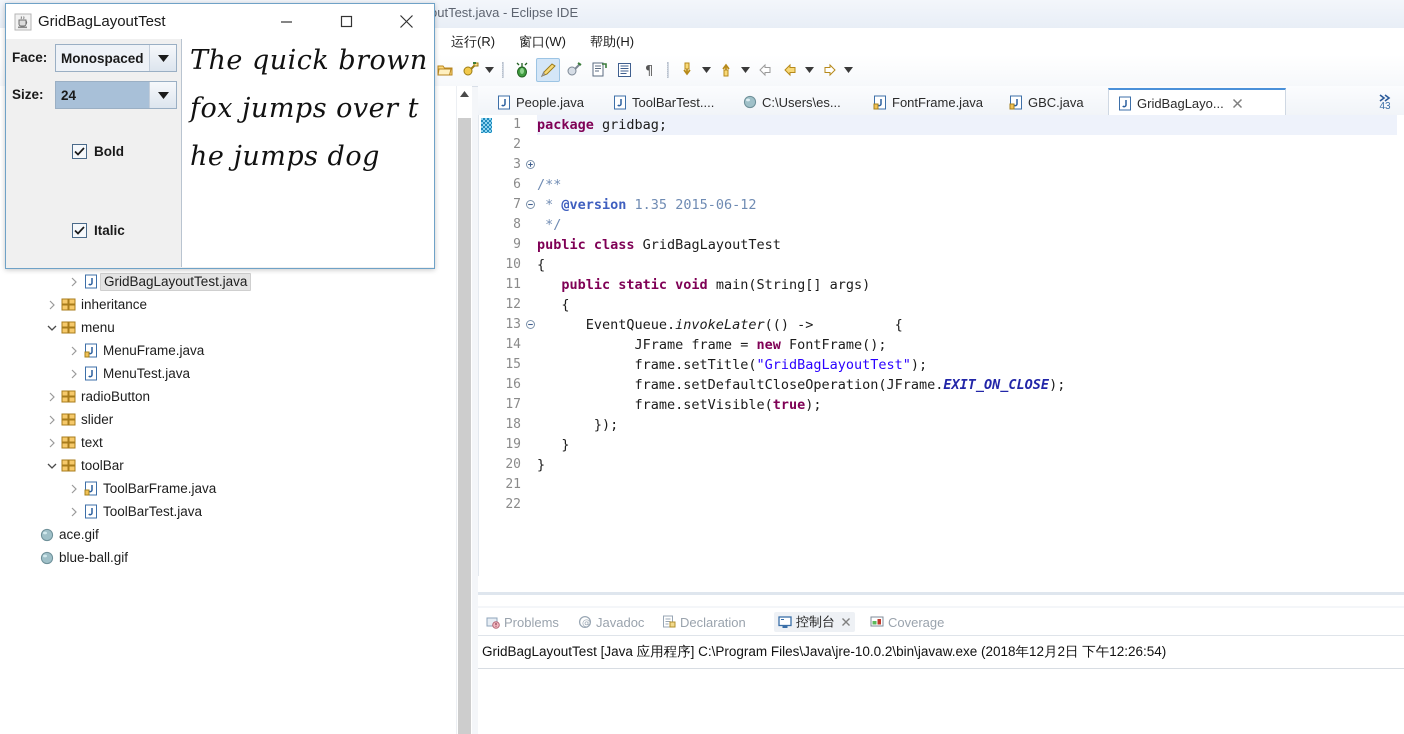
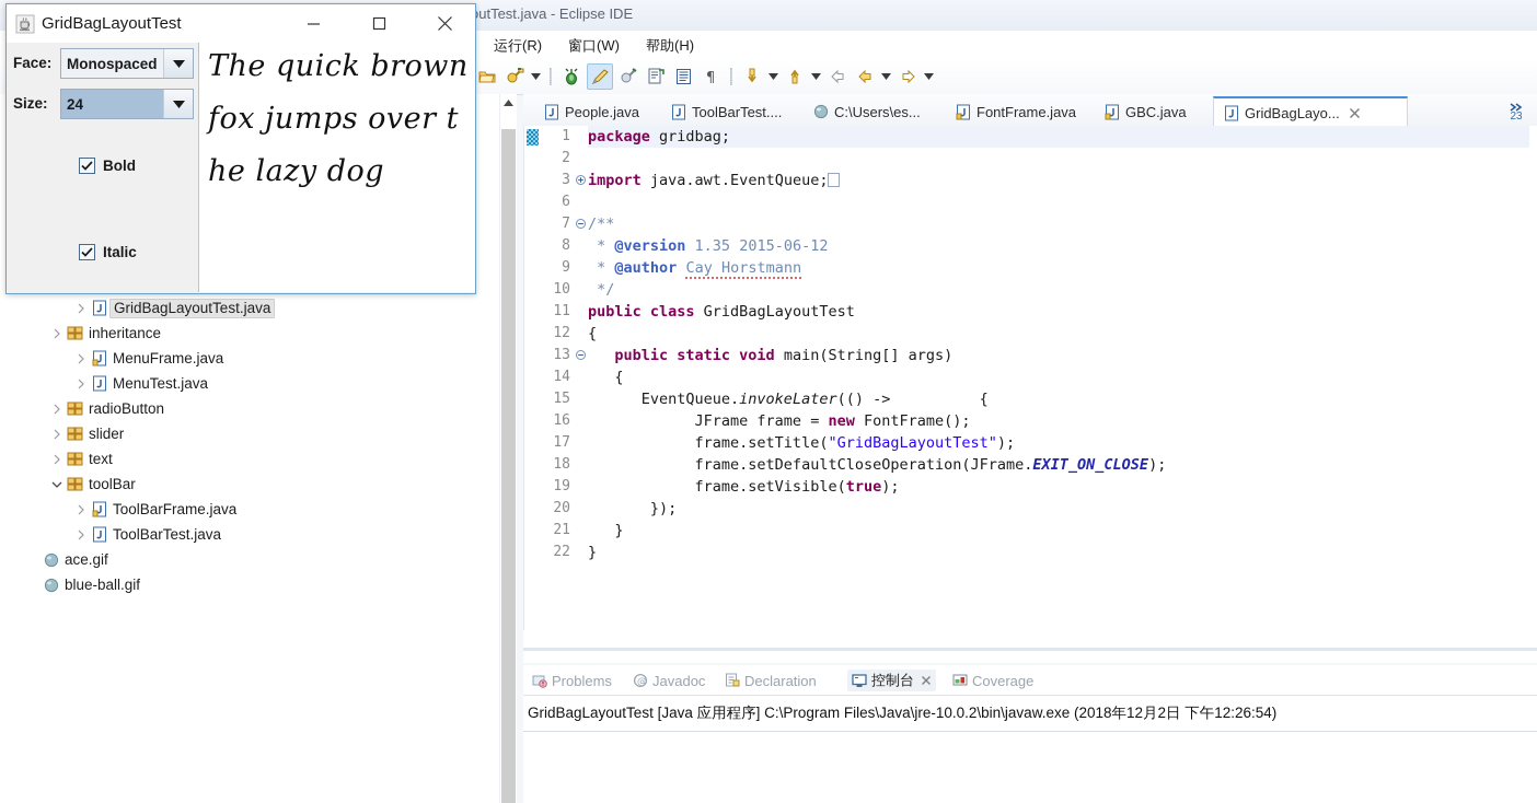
  utTest.java - Eclipse IDE
  运行(R)
  窗口(W)
  帮助(H)
  ¶
  GridBagLayoutTest.java
  inheritance
- menu
  MenuFrame.java
  MenuTest.java
  radioButton
  slider
  text
  toolBar
  ToolBarFrame.java
  ToolBarTest.java
  ace.gif
  blue-ball.gif
  GridBagLayo...
  GBC.java
  FontFrame.java
  C:\Users\es...
  ToolBarTest....
  People.java
- 43
+ 23
  1
  2
  3
  6
  7
  8
  9
  10
  11
  12
  13
  14
  15
  16
  17
  18
  19
  20
  21
  22
  package gridbag;
+ import java.awt.EventQueue;
  /**
  * @version 1.35 2015-06-12
+ * @author Cay Horstmann
  */
  public class GridBagLayoutTest
  {
  public static void main(String[] args)
  {
  EventQueue.invokeLater(() -> {
  JFrame frame = new FontFrame();
  frame.setTitle("GridBagLayoutTest");
  frame.setDefaultCloseOperation(JFrame.EXIT_ON_CLOSE);
  frame.setVisible(true);
  });
  }
  }
  Problems
  @
  Javadoc
  Declaration
  控制台
  Coverage
  GridBagLayoutTest [Java 应用程序] C:\Program Files\Java\jre-10.0.2\bin\javaw.exe (2018年12月2日 下午12:26:54)
  GridBagLayoutTest
  Face:
  Monospaced
  Size:
  24
  Bold
  Italic
- The quick brown fox jumps over the jumps dog
+ The quick brown fox jumps over the lazy dog
